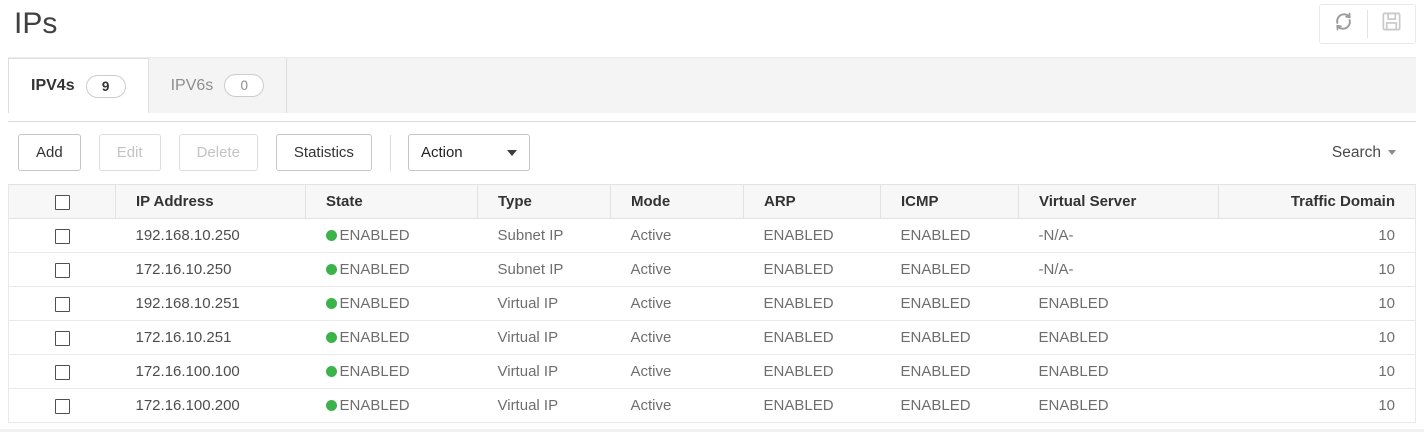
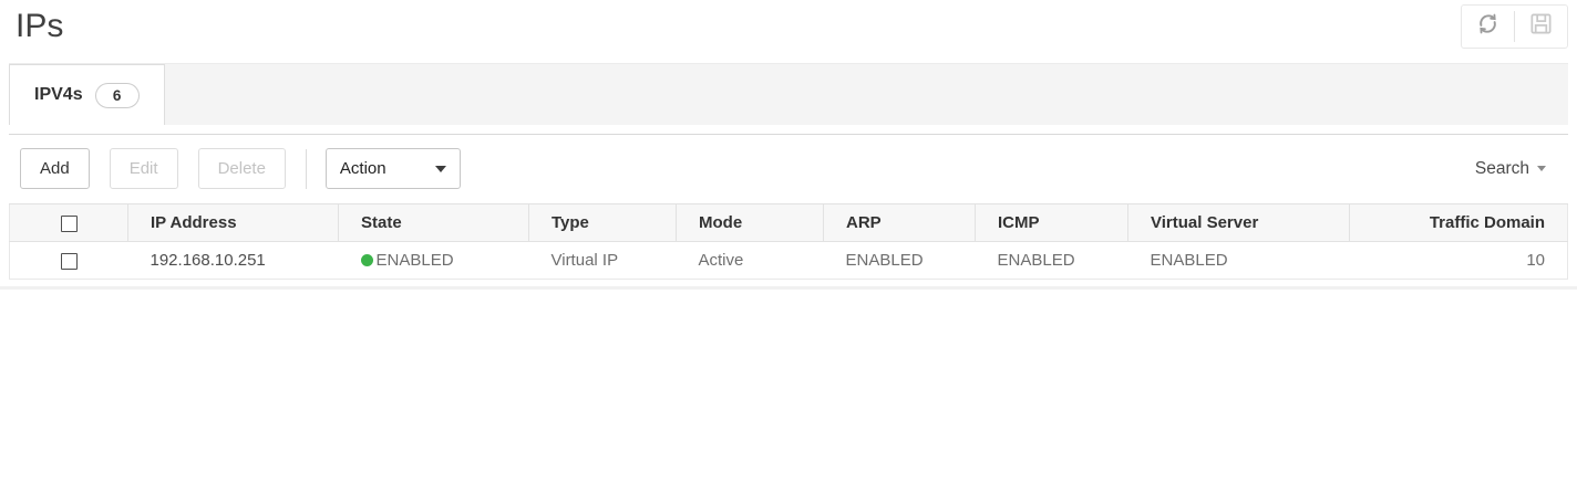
  IPs
  IPV4s
- 9
+ 6
- IPV6s
- 0
  Add
  Edit
  Delete
- Statistics
  Action
  Search
  	IP Address	State	Type	Mode	ARP	ICMP	Virtual Server	Traffic Domain
- 	192.168.10.250	ENABLED	Subnet IP	Active	ENABLED	ENABLED	-N/A-	10
- 	172.16.10.250	ENABLED	Subnet IP	Active	ENABLED	ENABLED	-N/A-	10
  	192.168.10.251	ENABLED	Virtual IP	Active	ENABLED	ENABLED	ENABLED	10
- 	172.16.10.251	ENABLED	Virtual IP	Active	ENABLED	ENABLED	ENABLED	10
- 	172.16.100.100	ENABLED	Virtual IP	Active	ENABLED	ENABLED	ENABLED	10
- 	172.16.100.200	ENABLED	Virtual IP	Active	ENABLED	ENABLED	ENABLED	10
